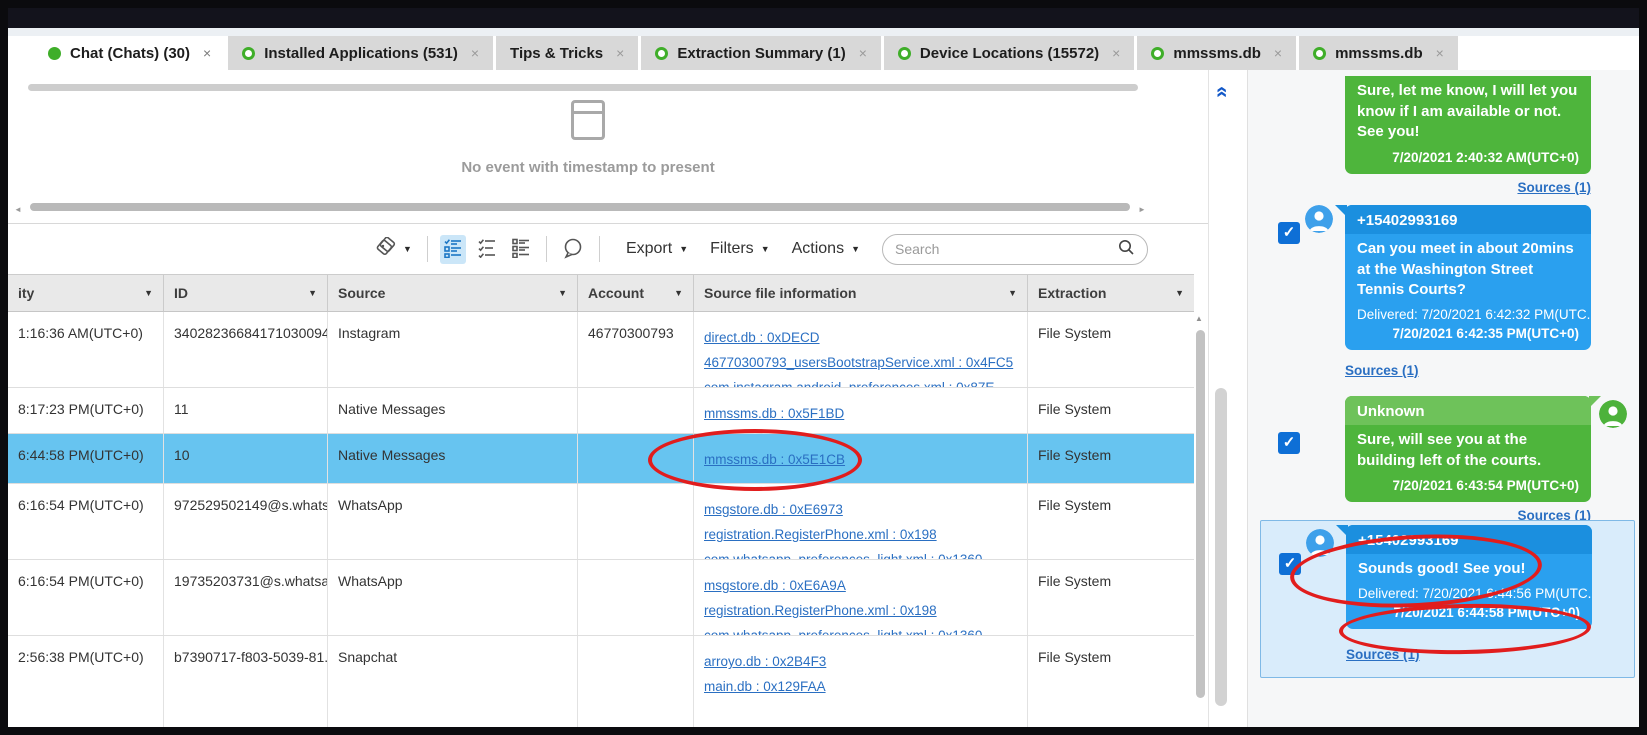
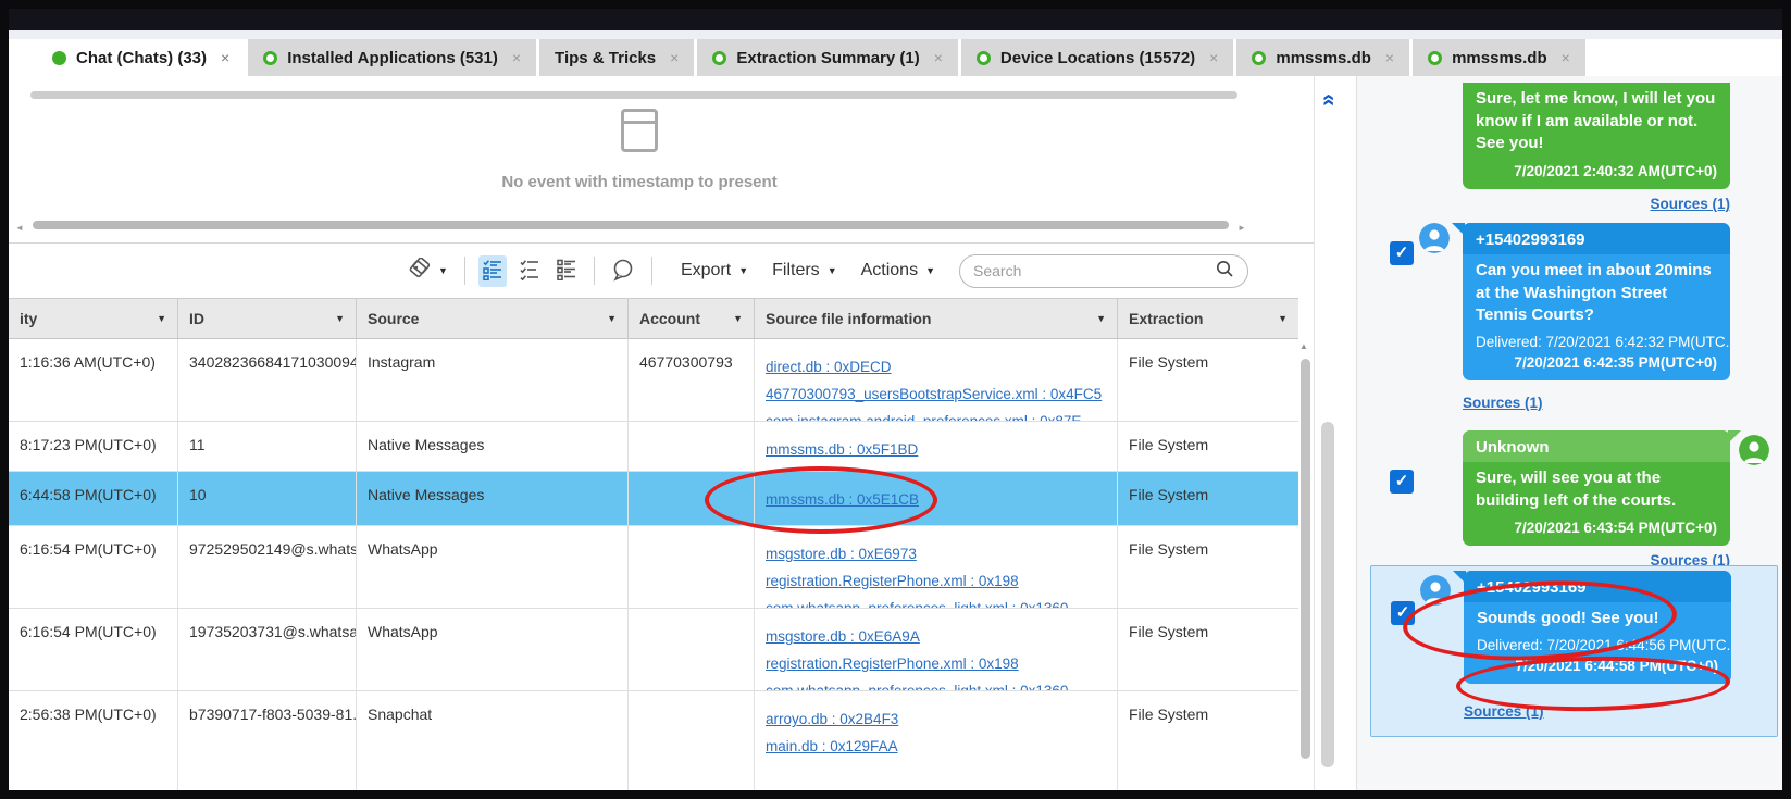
- Chat (Chats) (30)
+ Chat (Chats) (33)
  ×
  Installed Applications (531)
  ×
  Tips & Tricks
  ×
  Extraction Summary (1)
  ×
  Device Locations (15572)
  ×
  mmssms.db
  ×
  mmssms.db
  ×
  No event with timestamp to present
  ◄
  ►
  ▼
  Export
  ▼
  Filters
  ▼
  Actions
  ▼
  Search
  ity
  ▼
  ID
  ▼
  Source
  ▼
  Account
  ▼
  Source file information
  ▼
  Extraction
  ▼
  1:16:36 AM(UTC+0)
  34028236684171030094
  Instagram
  46770300793
  direct.db : 0xDECD
  46770300793_usersBootstrapService.xml : 0x4FC5
  File System
  8:17:23 PM(UTC+0)
  11
  Native Messages
  mmssms.db : 0x5F1BD
  File System
  6:44:58 PM(UTC+0)
  10
  Native Messages
  mmssms.db : 0x5E1CB
  File System
  6:16:54 PM(UTC+0)
  972529502149@s.whats
  WhatsApp
  msgstore.db : 0xE6973
  registration.RegisterPhone.xml : 0x198
  File System
  6:16:54 PM(UTC+0)
  19735203731@s.whatsa
  WhatsApp
  msgstore.db : 0xE6A9A
  registration.RegisterPhone.xml : 0x198
  File System
  2:56:38 PM(UTC+0)
  b7390717-f803-5039-81.
  Snapchat
  arroyo.db : 0x2B4F3
  main.db : 0x129FAA
  File System
  ▲
  Sure, let me know, I will let you know if I am available or not. See you!
  7/20/2021 2:40:32 AM(UTC+0)
  Sources (1)
  ✓
  +15402993169
  Can you meet in about 20mins at the Washington Street Tennis Courts?
  Delivered: 7/20/2021 6:42:32 PM(UTC.
  7/20/2021 6:42:35 PM(UTC+0)
  Sources (1)
  ✓
  Unknown
  Sure, will see you at the building left of the courts.
  7/20/2021 6:43:54 PM(UTC+0)
  Sources (1)
  ✓
  +15402993169
  Sounds good! See you!
  Delivered: 7/20/2021 6:44:56 PM(UTC.
  7/20/2021 6:44:58 PM(UTC+0)
  Sources (1)
